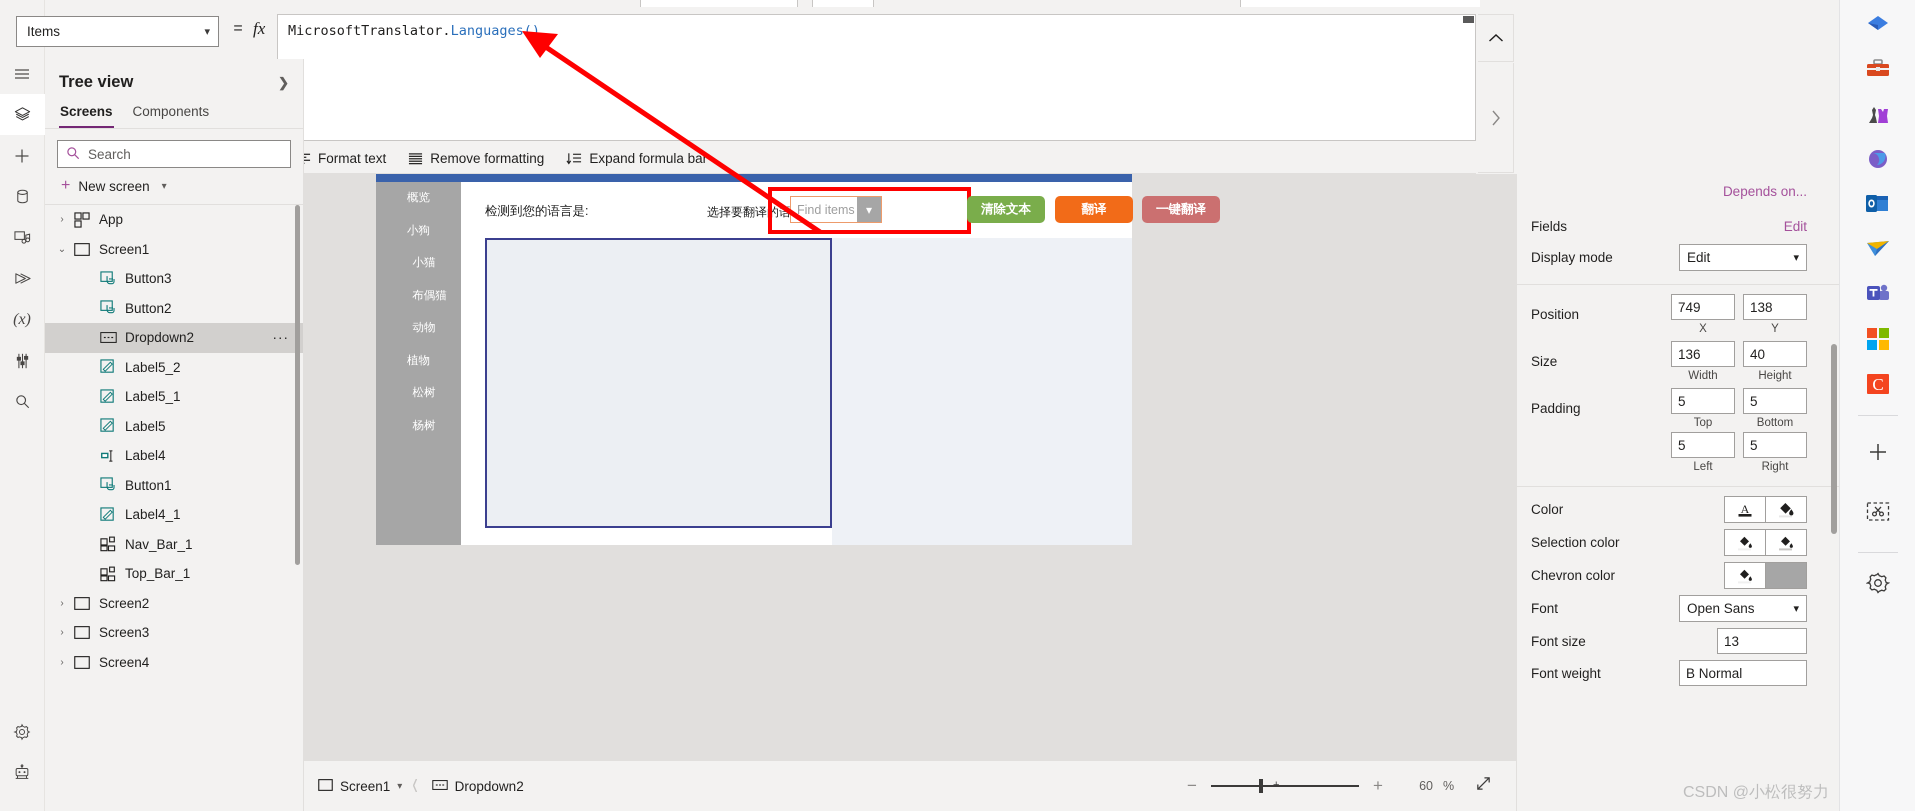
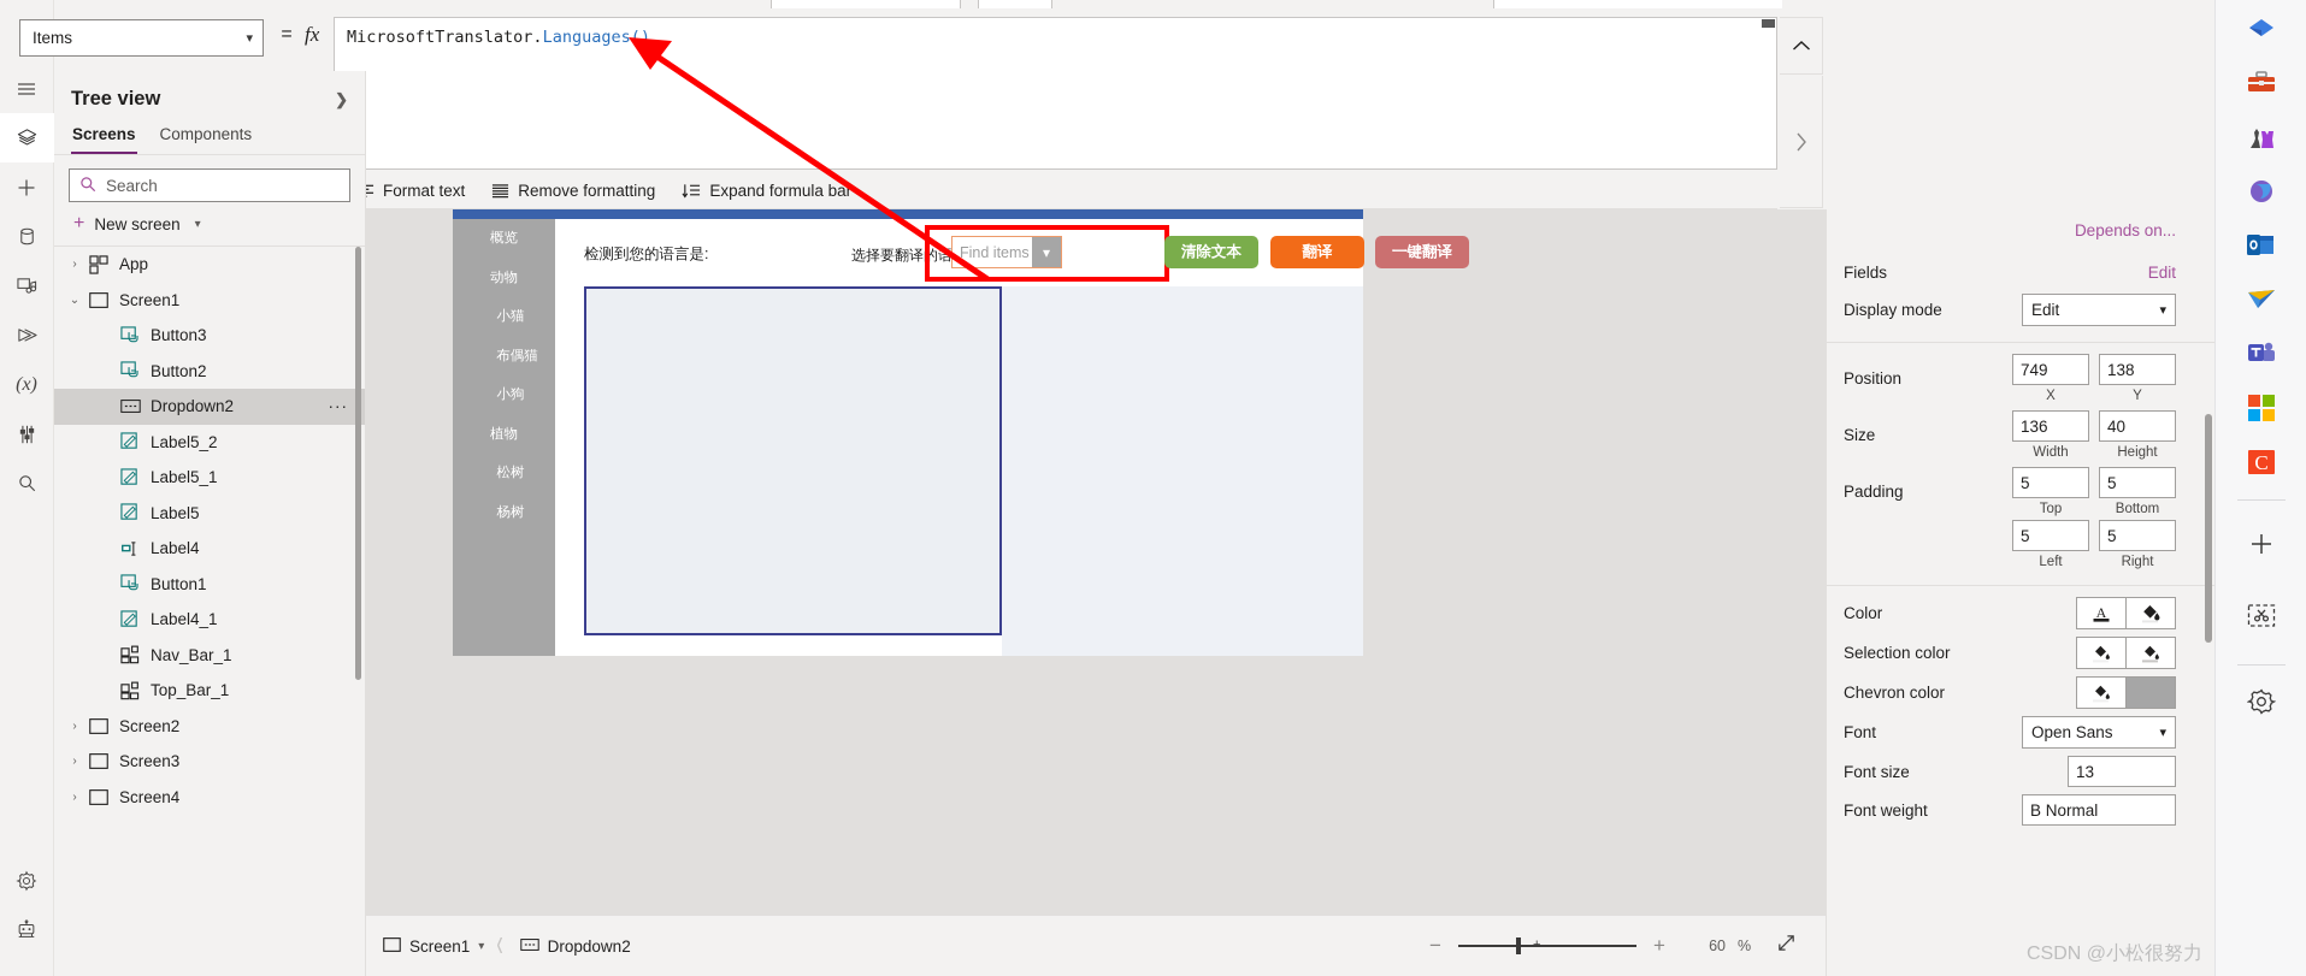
  (x)
  Items
  ▾
  =
  fx
  MicrosoftTranslator.Languages()
  Format text
  Remove formatting
  Expand formula bar
  Tree view
  ❯
  Screens
  Components
  Search
  +
  New screen
  ▾
  ›
  App
  ⌄
  Screen1
  Button3
  Button2
  Dropdown2
  ···
  Label5_2
  Label5_1
  Label5
  Label4
  Button1
  Label4_1
  Nav_Bar_1
  Top_Bar_1
  ›
  Screen2
  ›
  Screen3
  ›
  Screen4
  概览
- 小狗
+ 动物
  小猫
  布偶猫
- 动物
+ 小狗
  植物
  松树
  杨树
  检测到您的语言是:
  选择要翻译的语
  Find items
  ▾
  清除文本
  翻译
  一键翻译
  Screen1
  ▾
  ‹
  Dropdown2
  −
  +
  +
  60
  %
  Depends on...
  Fields
  Edit
  Display mode
  Edit
  ▾
  Position
  749
  X
  138
  Y
  Size
  136
  Width
  40
  Height
  Padding
  5
  Top
  5
  Bottom
  5
  Left
  5
  Right
  Color
  A
  Selection color
  Chevron color
  Font
  Open Sans
  ▾
  Font size
  13
  Font weight
  B Normal
  C
  CSDN @小松很努力
